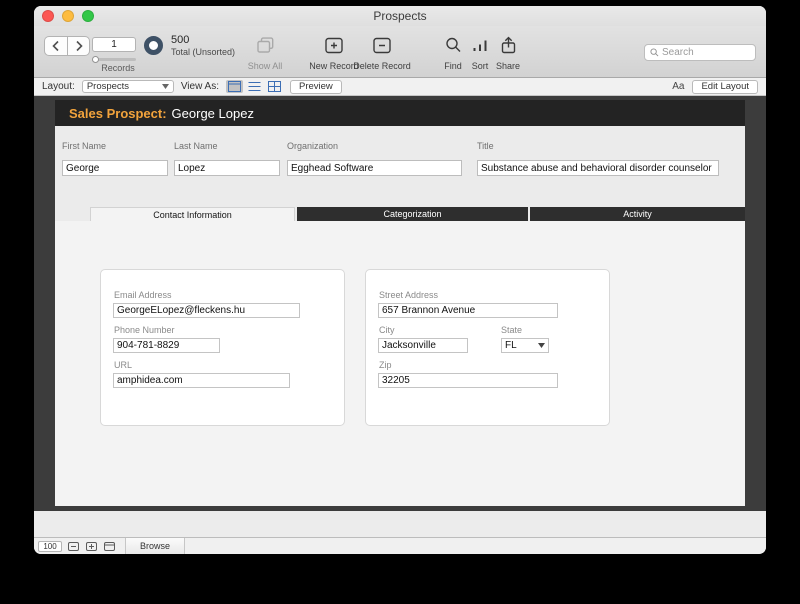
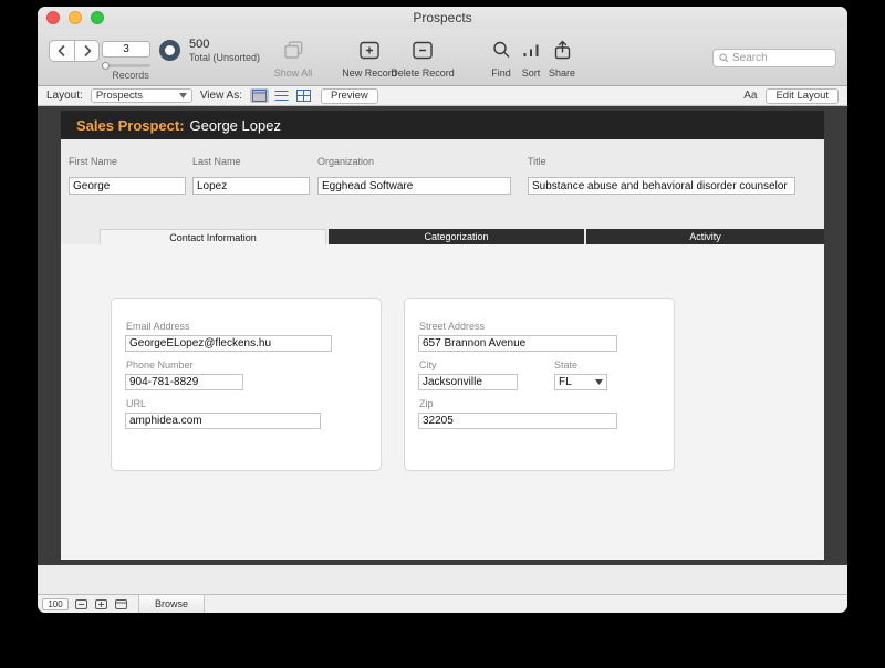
  Prospects
- 1
+ 3
  500
  Total (Unsorted)
  Records
  Show All
  New Record
  Delete Record
  Find
  Sort
  Share
  Search
  Layout:
  Prospects
  View As:
  Preview
  Aa
  Edit Layout
  Sales Prospect:
  George Lopez
  First Name
  George
  Last Name
  Lopez
  Organization
  Egghead Software
  Title
  Substance abuse and behavioral disorder counselor
  Contact Information
  Categorization
  Activity
  Email Address
  GeorgeELopez@fleckens.hu
  Phone Number
  904-781-8829
  URL
  amphidea.com
  Street Address
  657 Brannon Avenue
  City
  State
  Jacksonville
  FL
  Zip
  32205
  100
  Browse
